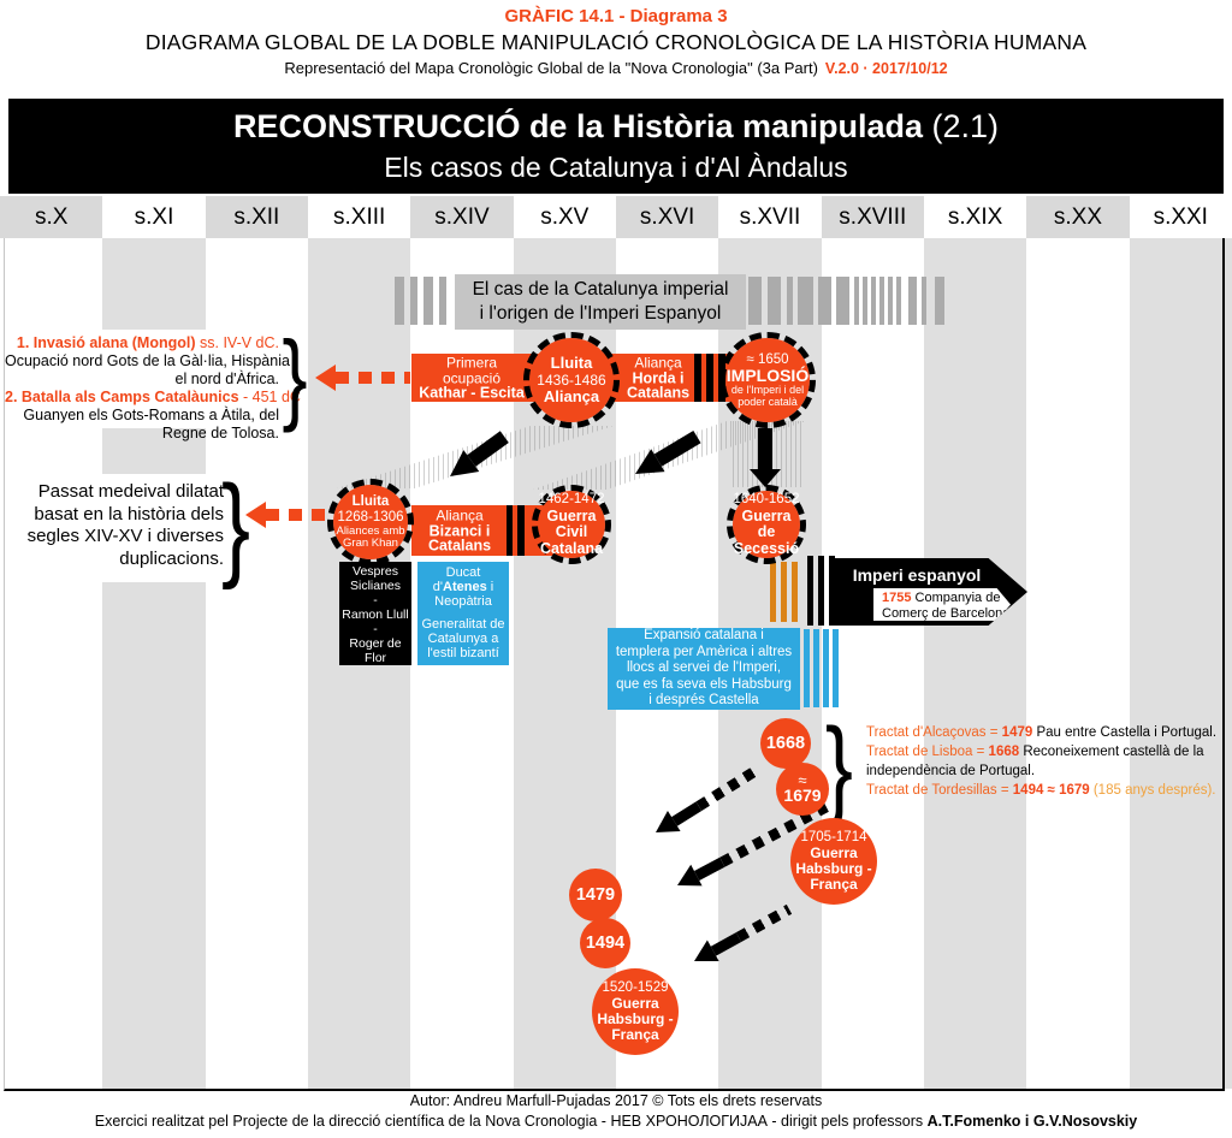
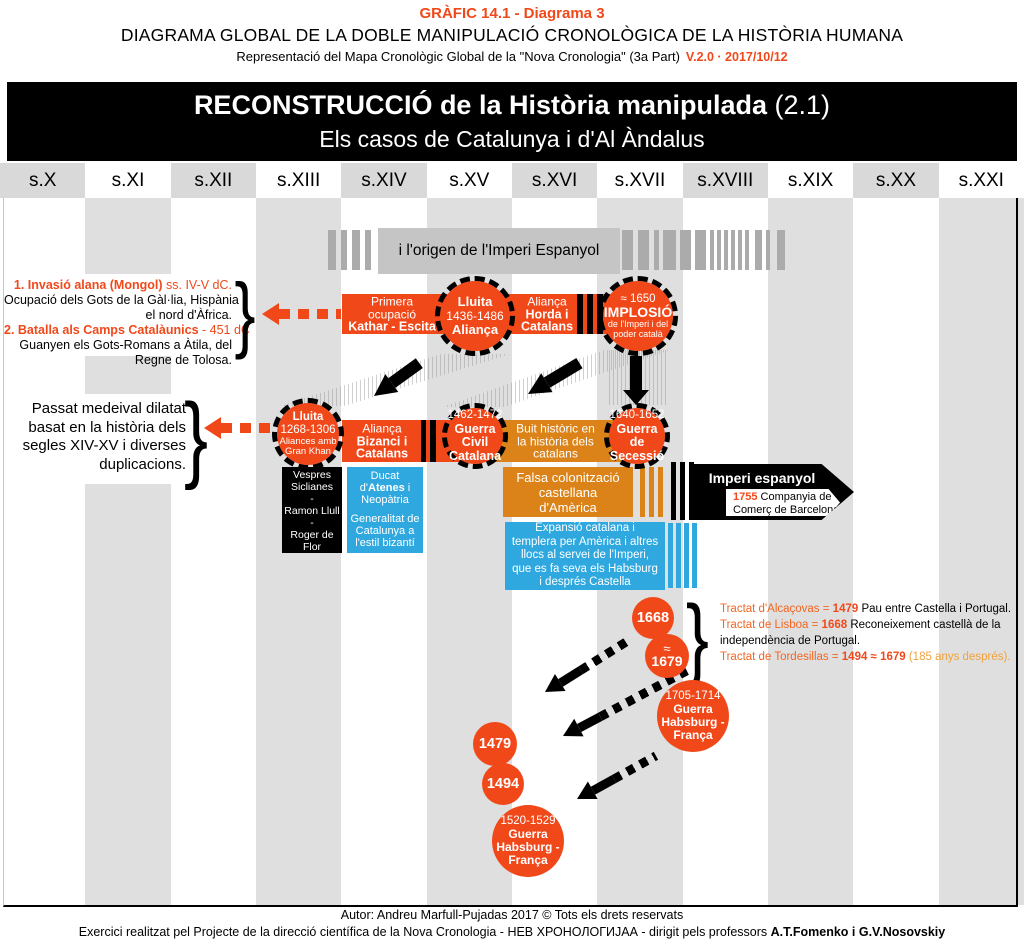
  GRÀFIC 14.1 - Diagrama 3
  DIAGRAMA GLOBAL DE LA DOBLE MANIPULACIÓ CRONOLÒGICA DE LA HISTÒRIA HUMANA
  Representació del Mapa Cronològic Global de la "Nova Cronologia" (3a Part) V.2.0 · 2017/10/12
  RECONSTRUCCIÓ de la Història manipulada (2.1)
  Els casos de Catalunya i d'Al Àndalus
  s.X
  s.XI
  s.XII
  s.XIII
  s.XIV
  s.XV
  s.XVI
  s.XVII
  s.XVIII
  s.XIX
  s.XX
  s.XXI
- El cas de la Catalunya imperial
  i l'origen de l'Imperi Espanyol
  1. Invasió alana (Mongol) ss. IV-V dC.
- Ocupació nord Gots de la Gàl·lia, Hispània i
+ Ocupació dels Gots de la Gàl·lia, Hispània i
  el nord d'Àfrica.
  2. Batalla als Camps Catalàunics - 451 dC
  Guanyen els Gots-Romans a Àtila, del
  Regne de Tolosa.
  }
  Primera
  ocupació
  Kathar - Escita
  Aliança
  Horda i
  Catalans
  Lluita
  1436-1486
  Aliança
  ≈ 1650
  IMPLOSIÓ
  de l'Imperi i del
  poder català
  Passat medeival dilatat
  basat en la història dels
  segles XIV-XV i diverses
  duplicacions.
  }
  Aliança
  Bizanci i
  Catalans
+ Buit històric en
+ la història dels
+ catalans
  Lluita
  1268-1306
  Aliances amb
  Gran Khan
  1462-1472
  Guerra Civil
  Catalana
  1640-1652
  Guerra de
  Secessió
  Vespres
  Siclianes
  -
  Ramon Llull
  -
  Roger de
  Flor
  Ducat
  d'Atenes i
  Neopàtria
  Generalitat de
  Catalunya a
  l'estil bizantí
+ Falsa colonització
+ castellana
+ d'Amèrica
  Imperi espanyol
  1755 Companyia de
  Comerç de Barcelon
  Expansió catalana i
  templera per Amèrica i altres
  llocs al servei de l'Imperi,
  que es fa seva els Habsburg
  i després Castella
  1668
  ≈
  1679
  }
  Tractat d'Alcaçovas = 1479 Pau entre Castella i Portugal.
  Tractat de Lisboa = 1668 Reconeixement castellà de la
  independència de Portugal.
  Tractat de Tordesillas = 1494 ≈ 1679 (185 anys després).
  1479
  1494
  1705-1714
  Guerra
  Habsburg -
  França
  1520-1529
  Guerra
  Habsburg -
  França
  Autor: Andreu Marfull-Pujadas 2017 © Tots els drets reservats
  Exercici realitzat pel Projecte de la direcció científica de la Nova Cronologia - НЕВ ХРОНОЛОГИЈАА - dirigit pels professors A.T.Fomenko i G.V.Nosovskiy
